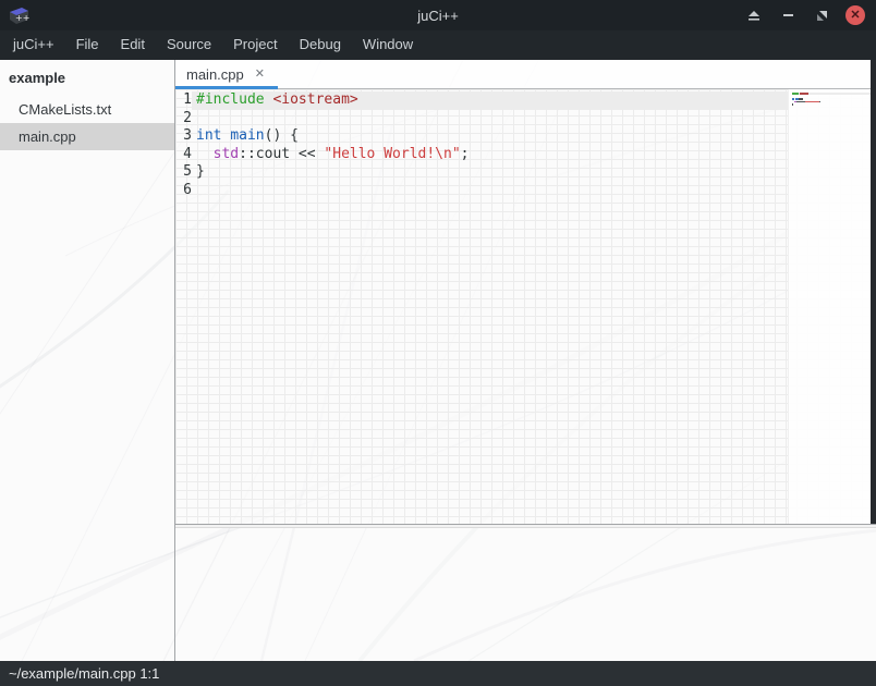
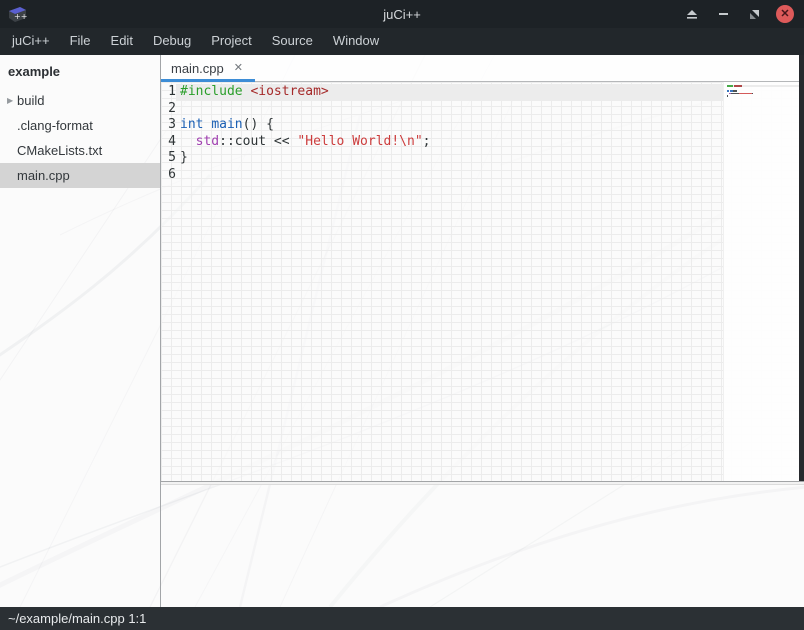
  ++
  juCi++
  ✕
  juCi++
  File
  Edit
- Source
+ Debug
  Project
- Debug
+ Source
  Window
  example
+ ▶
+ build
+ .clang-format
  CMakeLists.txt
  main.cpp
  main.cpp
  ✕
  1
  #include <iostream>
  2
  3
  int main() {
  4
  std::cout << "Hello World!\n";
  5
  }
  6
  ~/example/main.cpp 1:1
